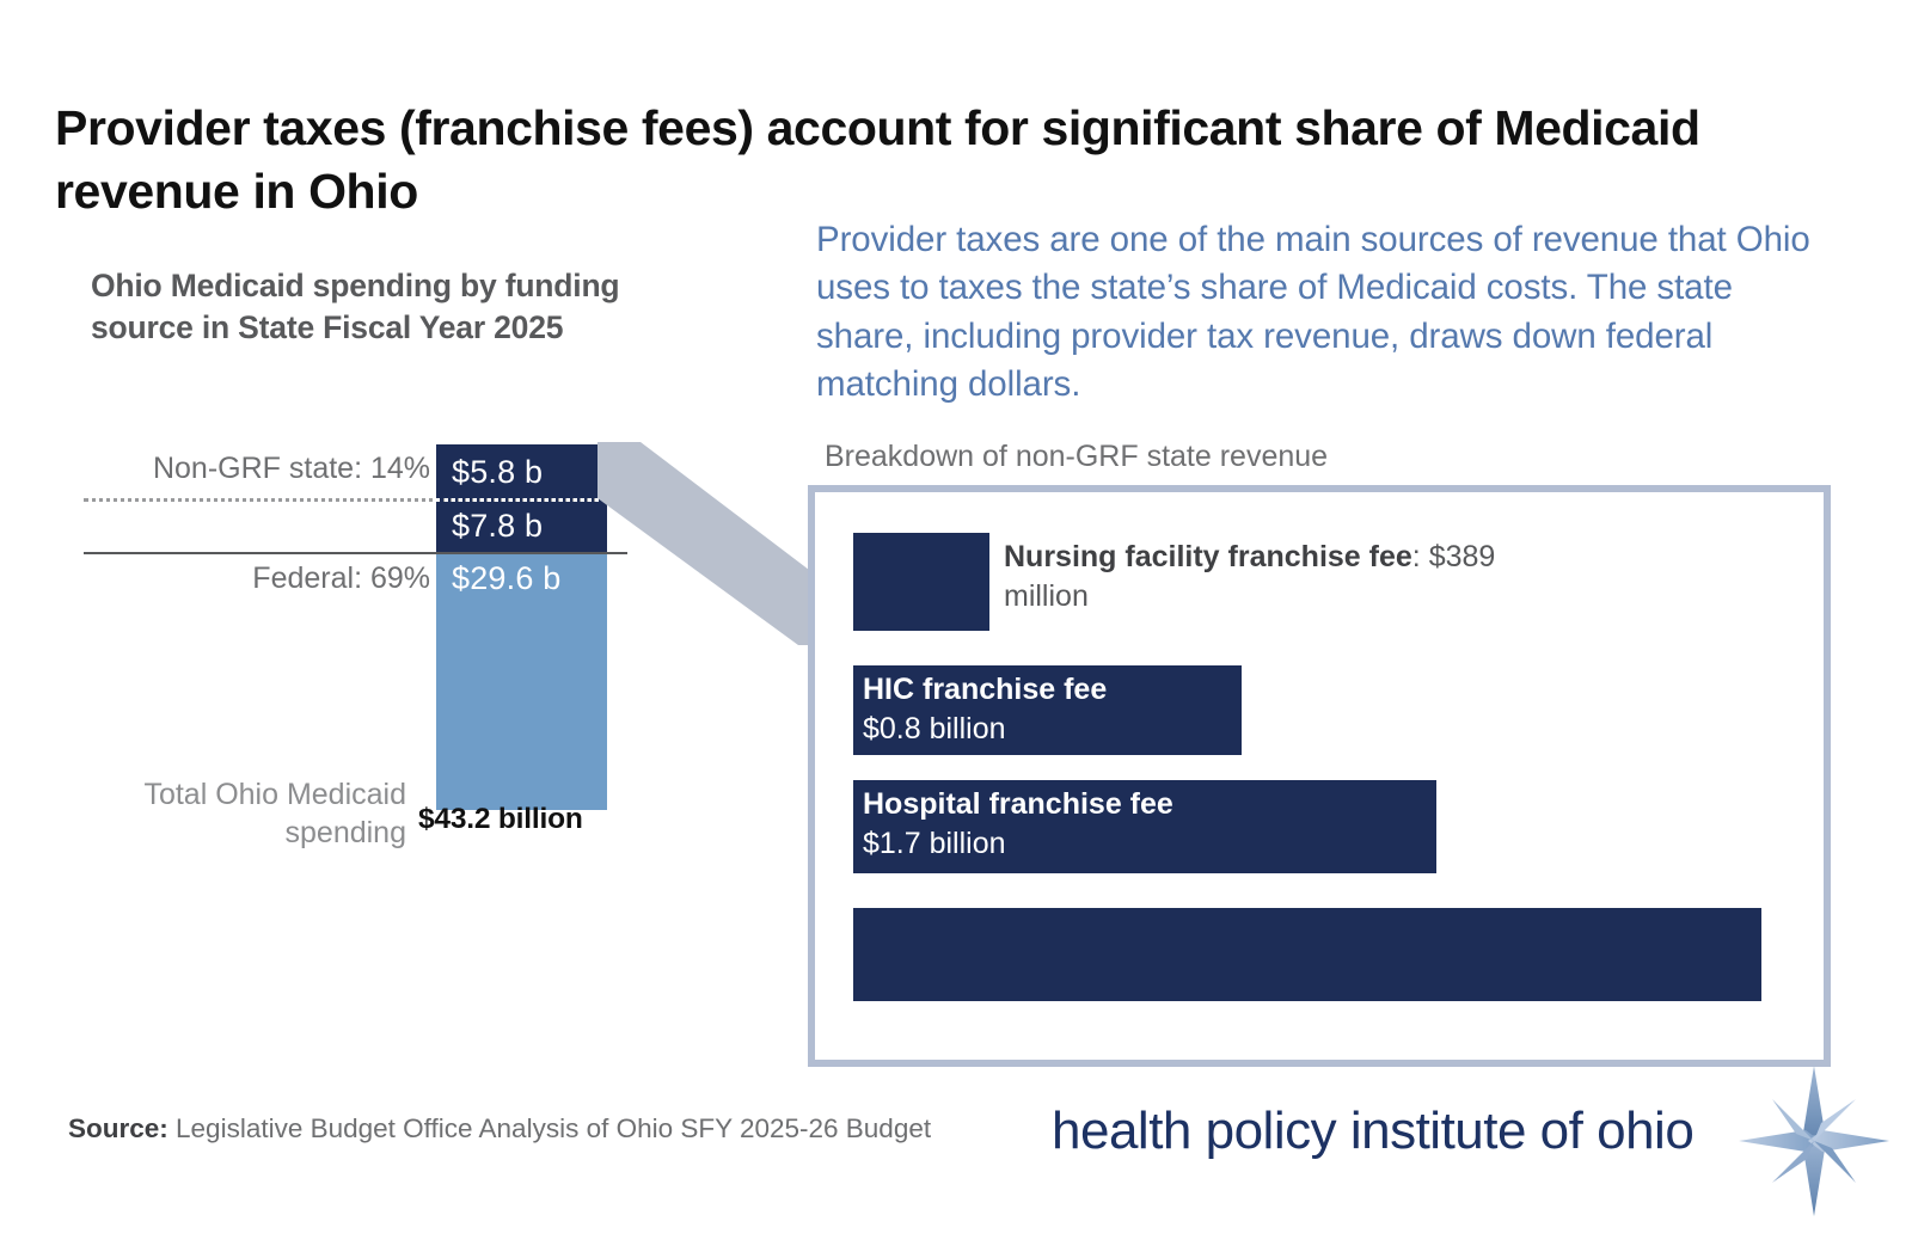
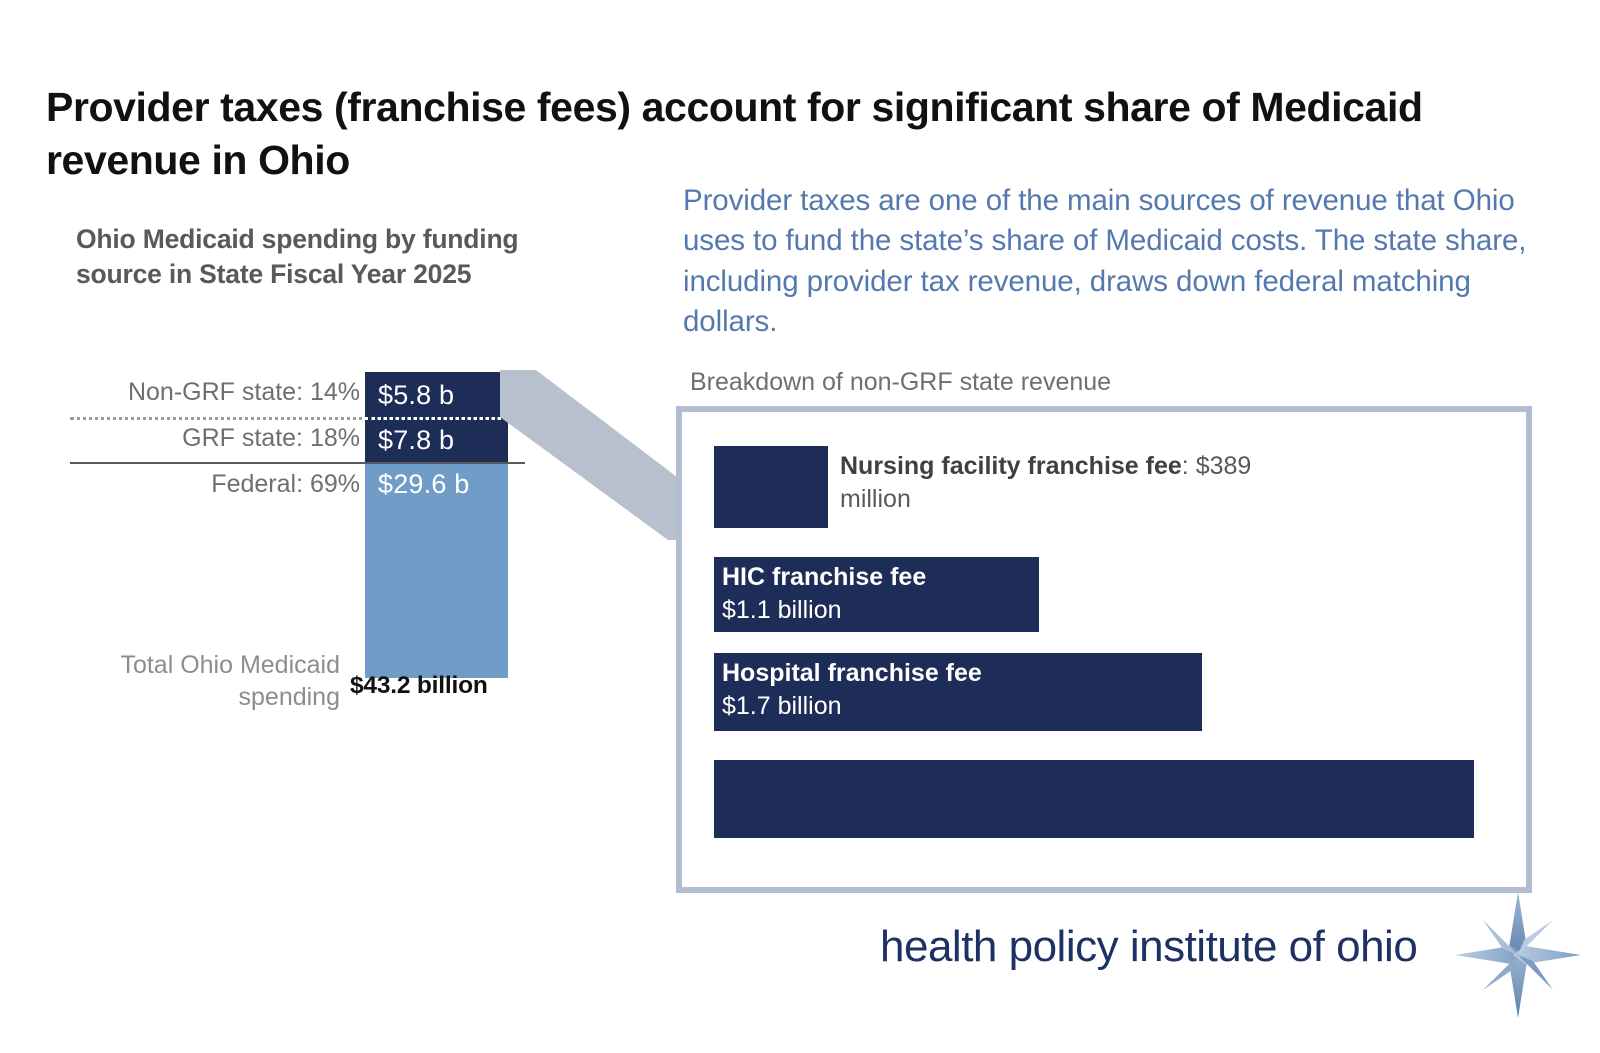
  Provider taxes (franchise fees) account for significant share of Medicaid revenue in Ohio
  Ohio Medicaid spending by funding source in State Fiscal Year 2025
  Non-GRF state: 14%
+ GRF state: 18%
  Federal: 69%
  $5.8 b
  $7.8 b
  $29.6 b
  Total Ohio Medicaid spending
  $43.2 billion
- Provider taxes are one of the main sources of revenue that Ohio uses to taxes the state’s share of Medicaid costs. The state share, including provider tax revenue, draws down federal matching dollars.
+ Provider taxes are one of the main sources of revenue that Ohio uses to fund the state’s share of Medicaid costs. The state share, including provider tax revenue, draws down federal matching dollars.
  Breakdown of non-GRF state revenue
  Nursing facility franchise fee: $389 million
  HIC franchise fee
- $0.8 billion
+ $1.1 billion
  Hospital franchise fee
  $1.7 billion
- Source: Legislative Budget Office Analysis of Ohio SFY 2025-26 Budget
  health policy institute of ohio
